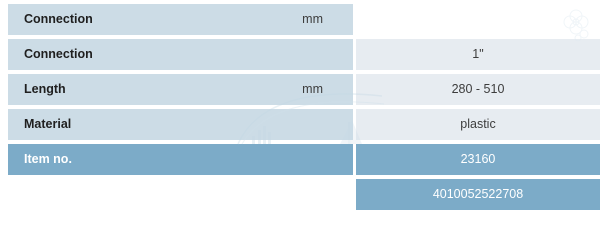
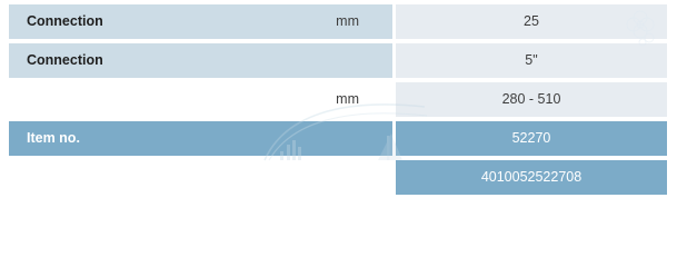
  Connection
  mm
+ 25
  Connection
- 1"
+ 5"
- Length
  mm
  280 - 510
- Material
- plastic
  Item no.
- 23160
+ 52270
  4010052522708
